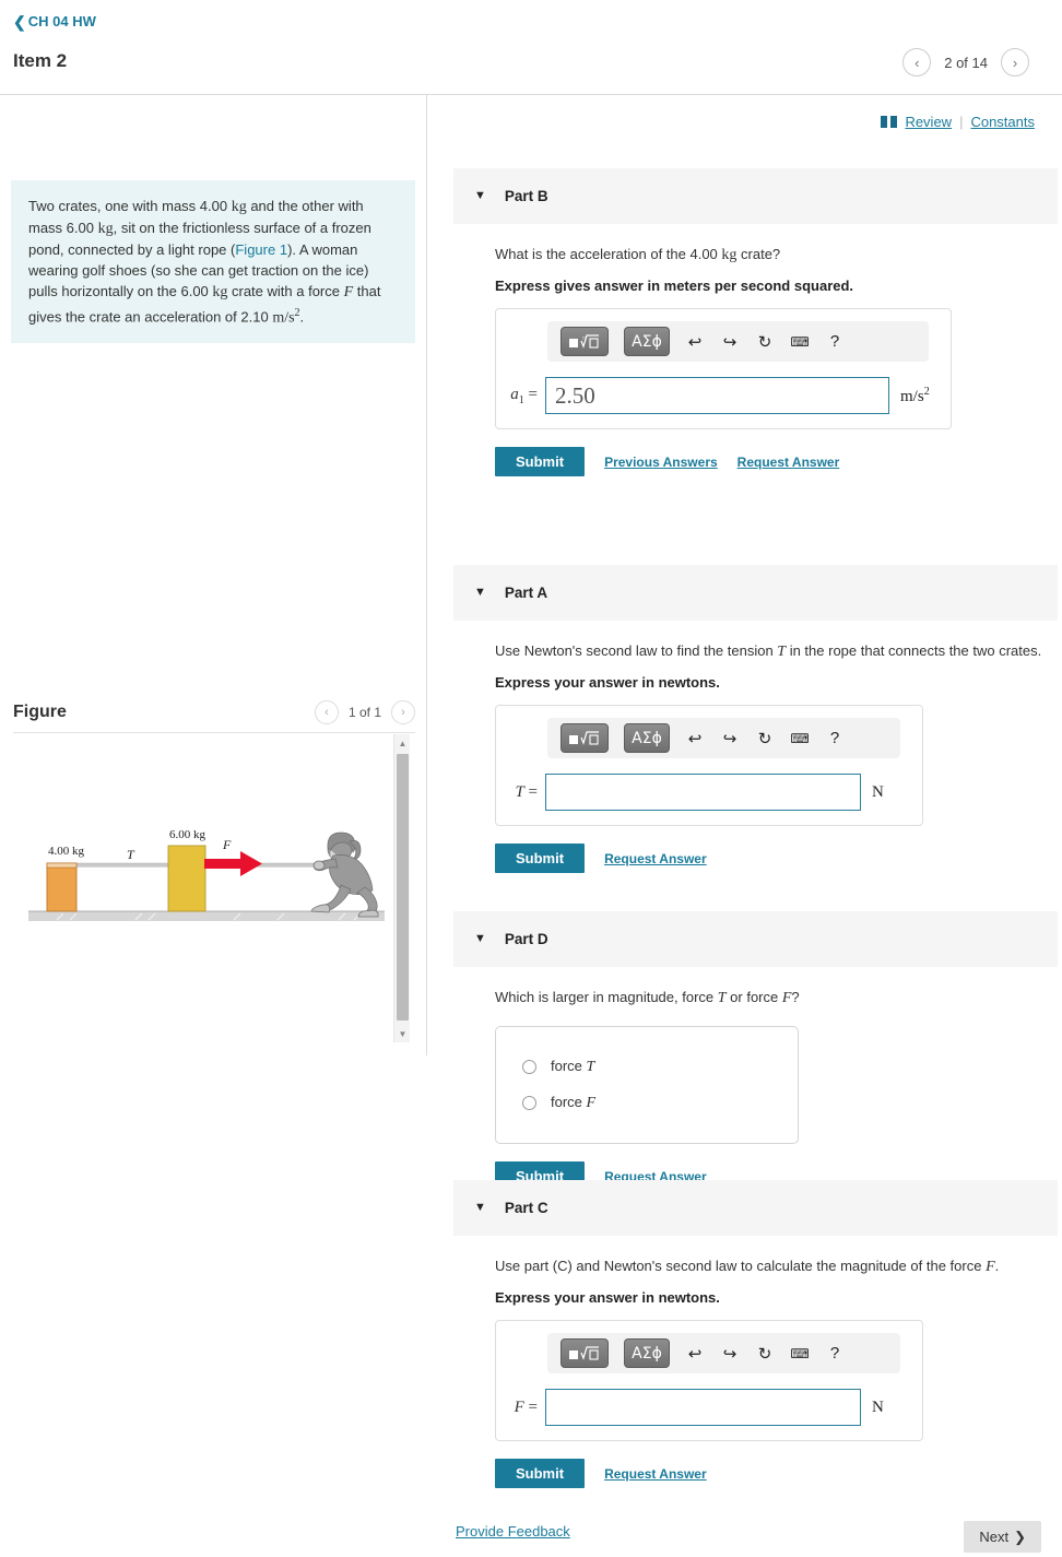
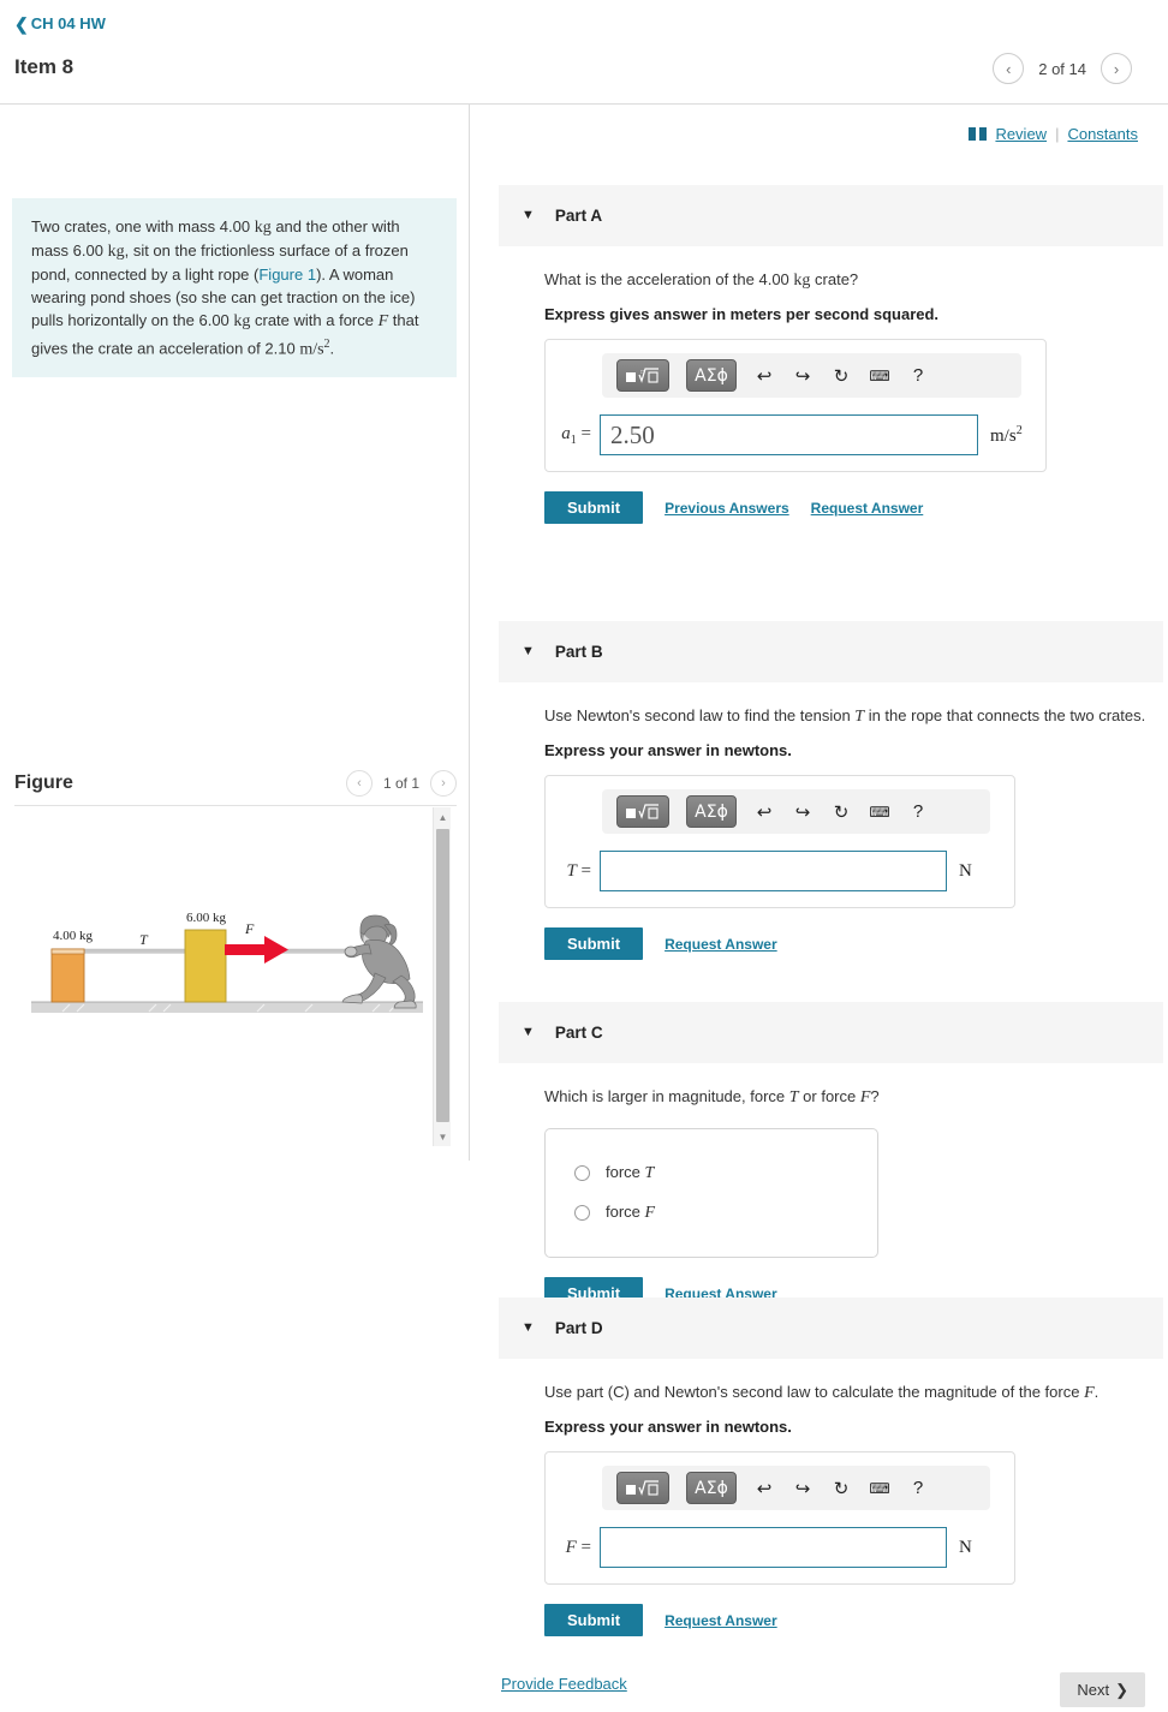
  ❮
  CH 04 HW
- Item 2
+ Item 8
  ‹
  2 of 14
  ›
- Two crates, one with mass 4.00 kg and the other with mass 6.00 kg, sit on the frictionless surface of a frozen pond, connected by a light rope (Figure 1). A woman wearing golf shoes (so she can get traction on the ice) pulls horizontally on the 6.00 kg crate with a force F that gives the crate an acceleration of 2.10 m/s2.
+ Two crates, one with mass 4.00 kg and the other with mass 6.00 kg, sit on the frictionless surface of a frozen pond, connected by a light rope (Figure 1). A woman wearing pond shoes (so she can get traction on the ice) pulls horizontally on the 6.00 kg crate with a force F that gives the crate an acceleration of 2.10 m/s2.
  Figure
  ‹
  1 of 1
  ›
  4.00 kg
  6.00 kg
  T
  F
  ▲
  ▼
  Review
  |
  Constants
  ▼
- Part B
+ Part A
  What is the acceleration of the 4.00 kg crate?
  Express gives answer in meters per second squared.
  ΑΣϕ
  ↩
  ↪
  ↻
  ⌨
  ?
  a1 =
  2.50
  m/s2
  Submit
  Previous Answers
  Request Answer
  ▼
- Part A
+ Part B
  Use Newton's second law to find the tension T in the rope that connects the two crates.
  Express your answer in newtons.
  ΑΣϕ
  ↩
  ↪
  ↻
  ⌨
  ?
  T =
  N
  Submit
  Request Answer
  ▼
- Part D
+ Part C
  Which is larger in magnitude, force T or force F?
  force T
  force F
  Submit
  Request Answer
  ▼
- Part C
+ Part D
  Use part (C) and Newton's second law to calculate the magnitude of the force F.
  Express your answer in newtons.
  ΑΣϕ
  ↩
  ↪
  ↻
  ⌨
  ?
  F =
  N
  Submit
  Request Answer
  Provide Feedback
  Next
  ❯
